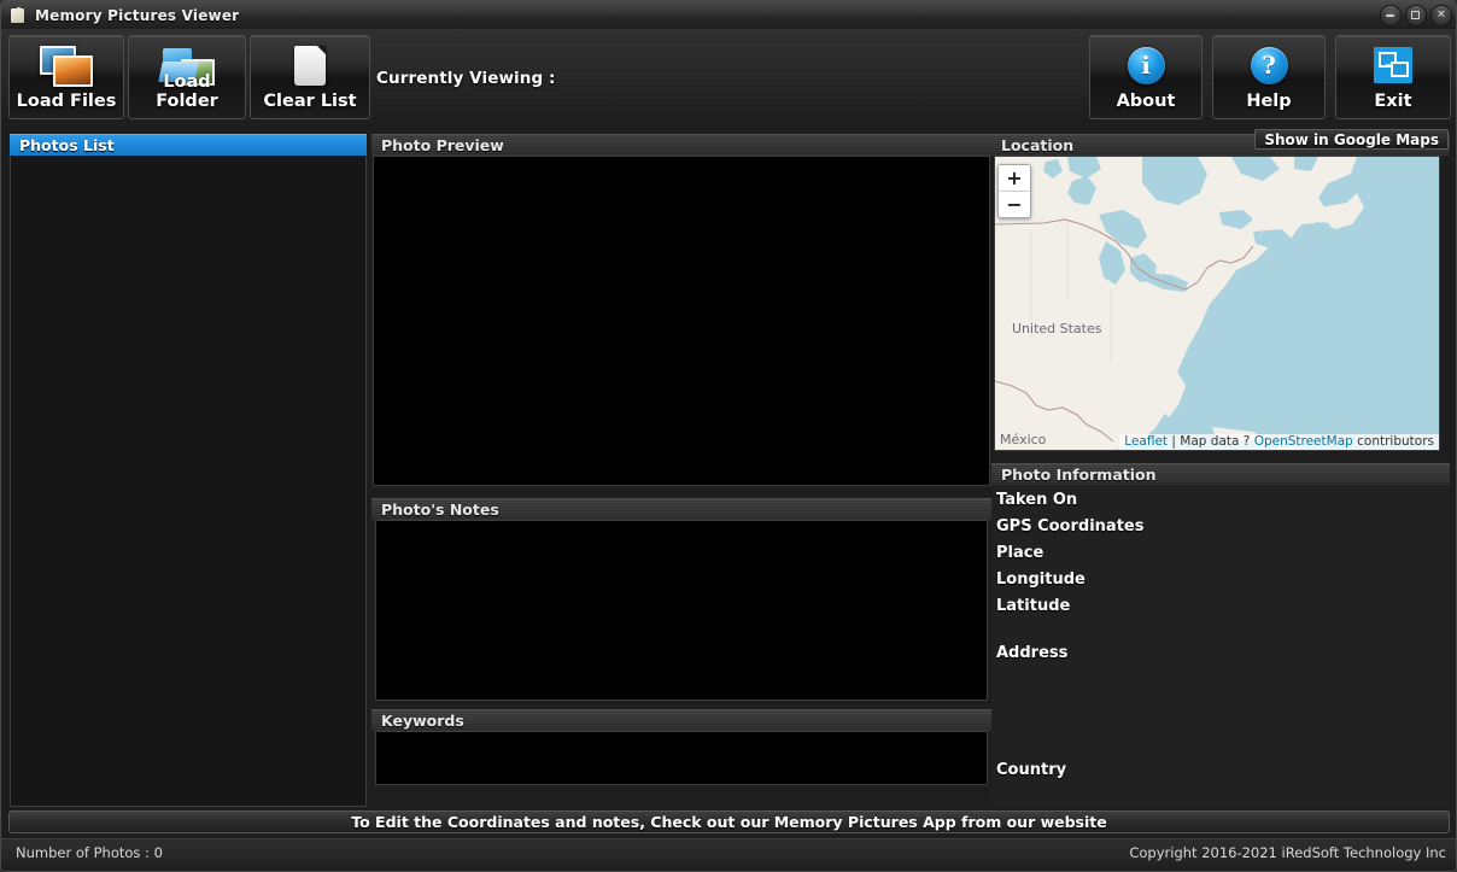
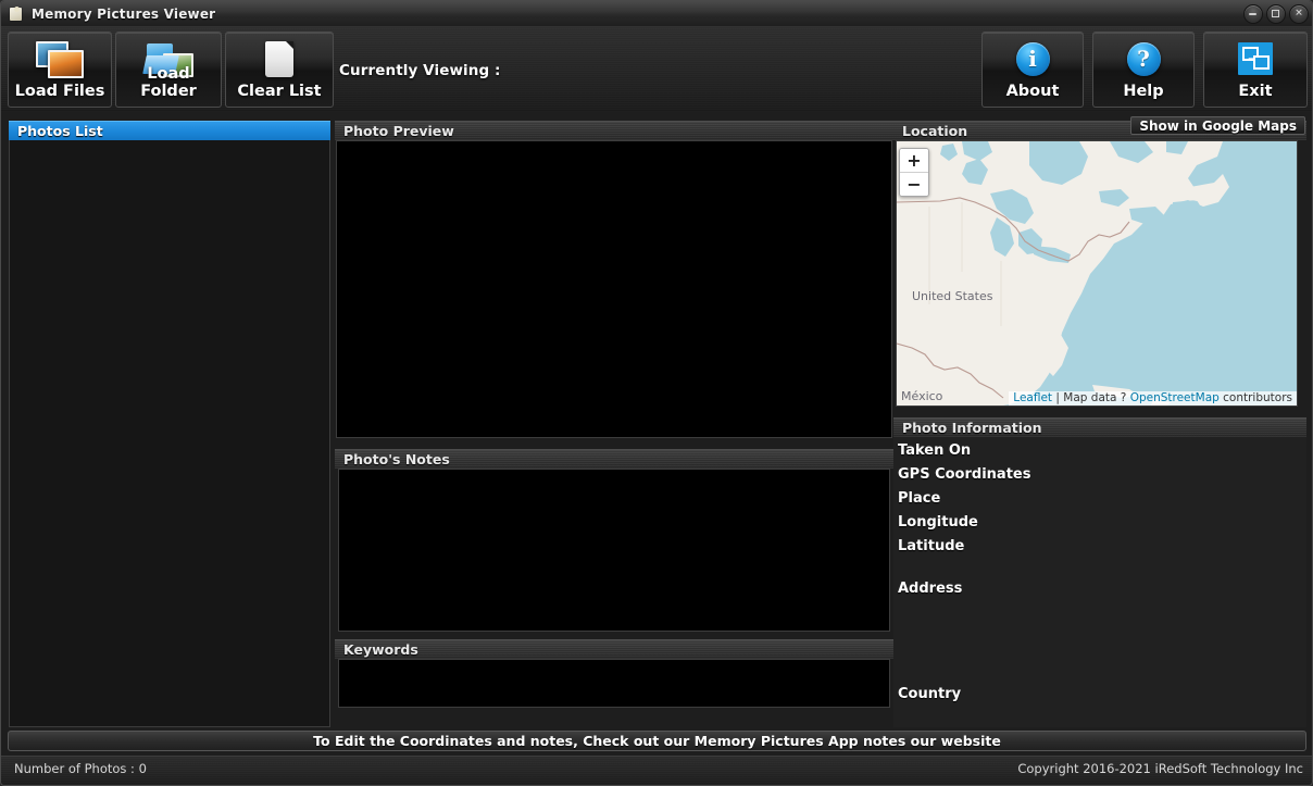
  Memory Pictures Viewer
  ✕
  Load Files
  Load Folder
  Clear List
  i
  About
  ?
  Help
  Exit
  Currently Viewing :
  Photos List
  Photo Preview
  Photo's Notes
  Keywords
  Location
  United States
  México
  +
  −
  Leaflet | Map data ? OpenStreetMap contributors
  Show in Google Maps
  Photo Information
  Taken On
  GPS Coordinates
  Place
  Longitude
  Latitude
  Address
  Country
- To Edit the Coordinates and notes, Check out our Memory Pictures App from our website
+ To Edit the Coordinates and notes, Check out our Memory Pictures App notes our website
  Number of Photos : 0
  Copyright 2016-2021 iRedSoft Technology Inc
